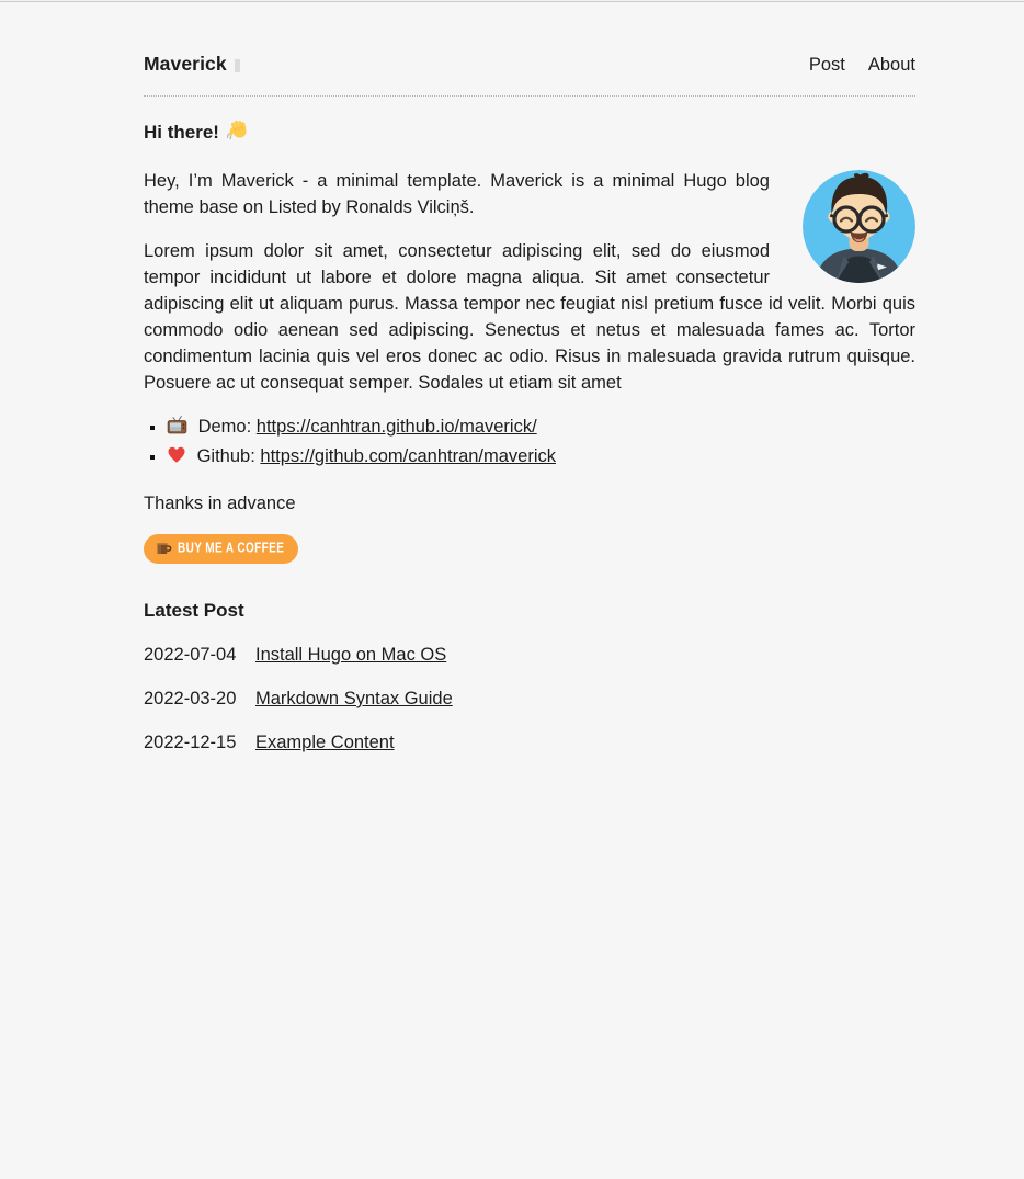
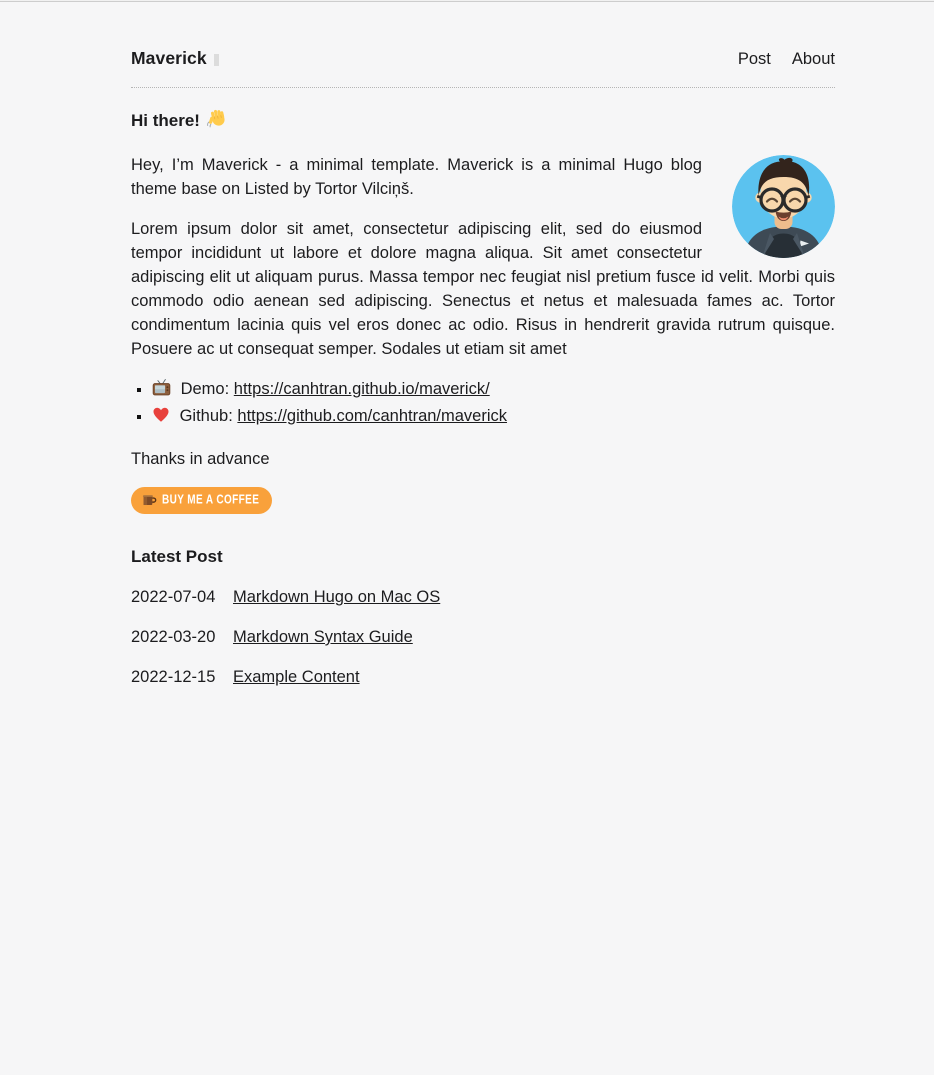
  Maverick
  Post
  About
  Hi there!
- Hey, I’m Maverick - a minimal template. Maverick is a minimal Hugo blog theme base on Listed by Ronalds Vilciņš.
+ Hey, I’m Maverick - a minimal template. Maverick is a minimal Hugo blog theme base on Listed by Tortor Vilciņš.
- Lorem ipsum dolor sit amet, consectetur adipiscing elit, sed do eiusmod tempor incididunt ut labore et dolore magna aliqua. Sit amet consectetur adipiscing elit ut aliquam purus. Massa tempor nec feugiat nisl pretium fusce id velit. Morbi quis commodo odio aenean sed adipiscing. Senectus et netus et malesuada fames ac. Tortor condimentum lacinia quis vel eros donec ac odio. Risus in malesuada gravida rutrum quisque. Posuere ac ut consequat semper. Sodales ut etiam sit amet
+ Lorem ipsum dolor sit amet, consectetur adipiscing elit, sed do eiusmod tempor incididunt ut labore et dolore magna aliqua. Sit amet consectetur adipiscing elit ut aliquam purus. Massa tempor nec feugiat nisl pretium fusce id velit. Morbi quis commodo odio aenean sed adipiscing. Senectus et netus et malesuada fames ac. Tortor condimentum lacinia quis vel eros donec ac odio. Risus in hendrerit gravida rutrum quisque. Posuere ac ut consequat semper. Sodales ut etiam sit amet
  Demo: https://canhtran.github.io/maverick/
  Github: https://github.com/canhtran/maverick
  Thanks in advance
  BUY ME A COFFEE
  Latest Post
- 2022-07-04 Install Hugo on Mac OS
+ 2022-07-04 Markdown Hugo on Mac OS
  2022-03-20 Markdown Syntax Guide
  2022-12-15 Example Content
